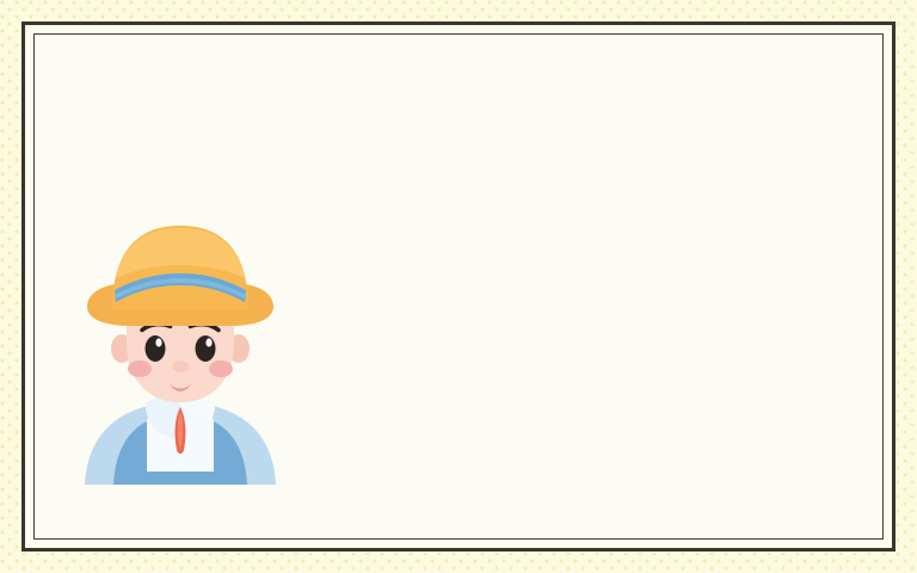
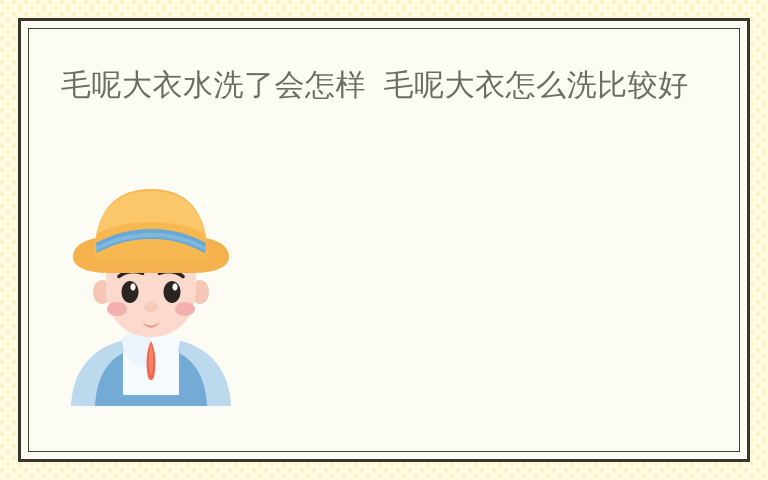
+ 毛呢大衣水洗了会怎样 毛呢大衣怎么洗比较好
